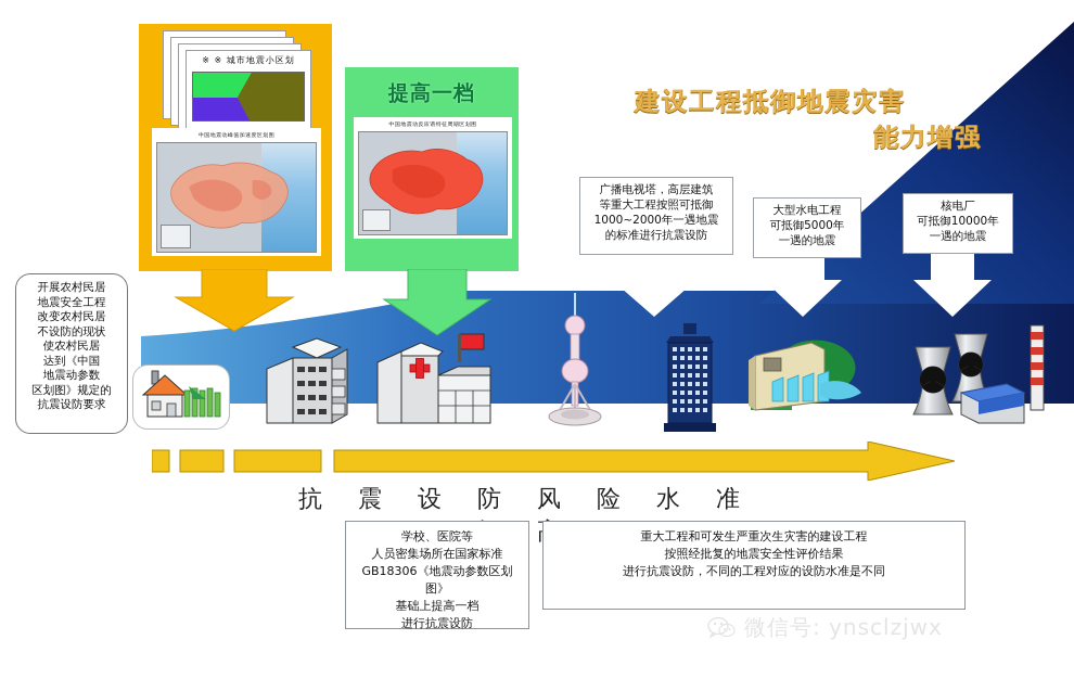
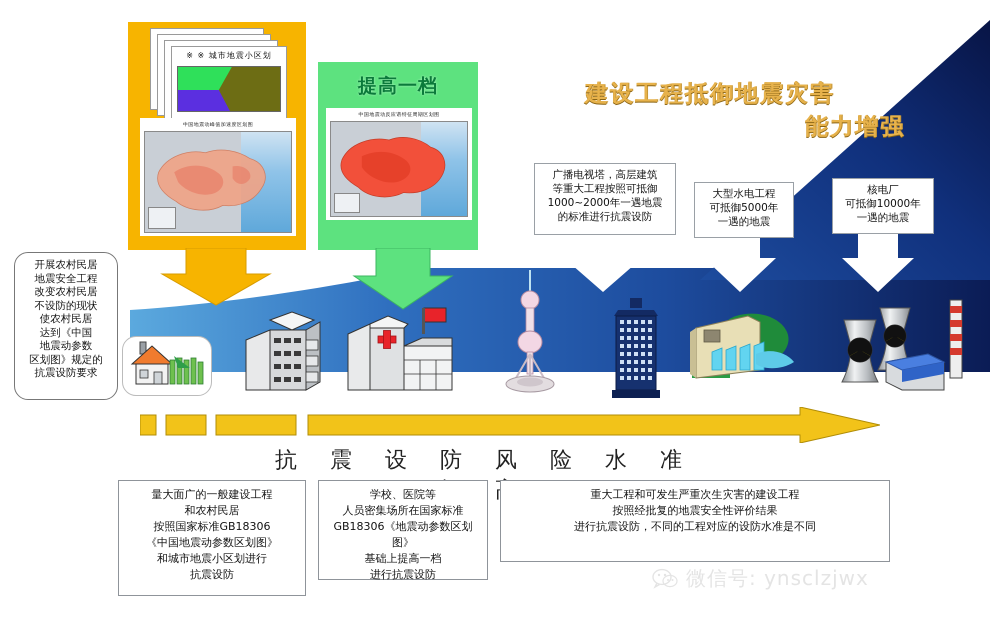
  建设工程抵御地震灾害
  能力增强
  ※ ※ 城市地震小区划
  提高一档
  广播电视塔，高层建筑
  等重大工程按照可抵御
  1000~2000年一遇地震
  的标准进行抗震设防
  大型水电工程
  可抵御5000年
  一遇的地震
  核电厂
  可抵御10000年
  一遇的地震
  开展农村民居
  地震安全工程
  改变农村民居
  不设防的现状
  使农村民居
  达到《中国
  地震动参数
  区划图》规定的
  抗震设防要求
  抗 震 设 防 风 险 水 准
+ 量大面广的一般建设工程
+ 和农村民居
+ 按照国家标准GB18306
+ 《中国地震动参数区划图》
+ 和城市地震小区划进行
+ 抗震设防
  学校、医院等
  人员密集场所在国家标准
  GB18306《地震动参数区划图》
  基础上提高一档
  进行抗震设防
  重大工程和可发生严重次生灾害的建设工程
  按照经批复的地震安全性评价结果
  进行抗震设防，不同的工程对应的设防水准是不同
  微信号: ynsclzjwx
